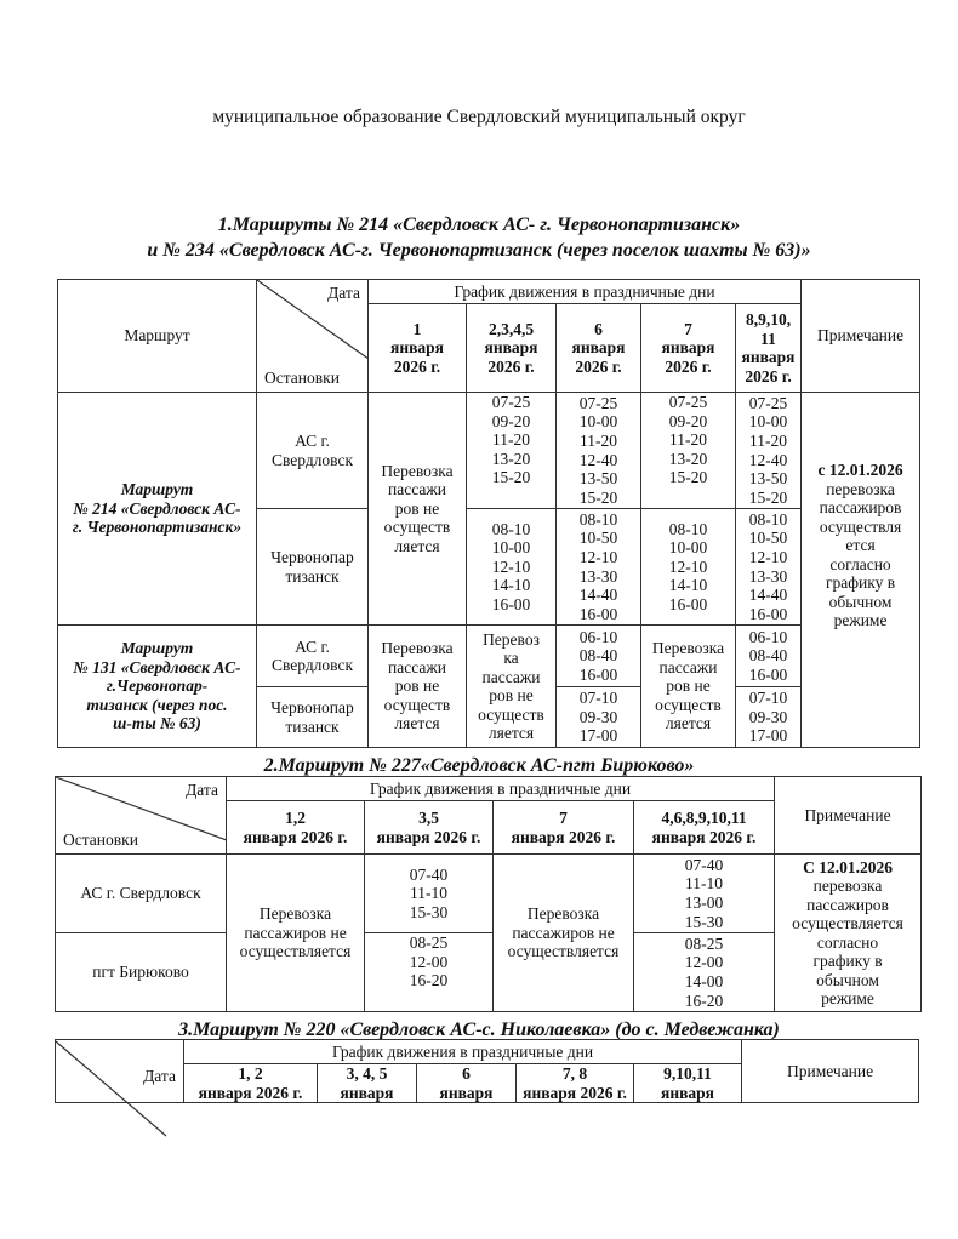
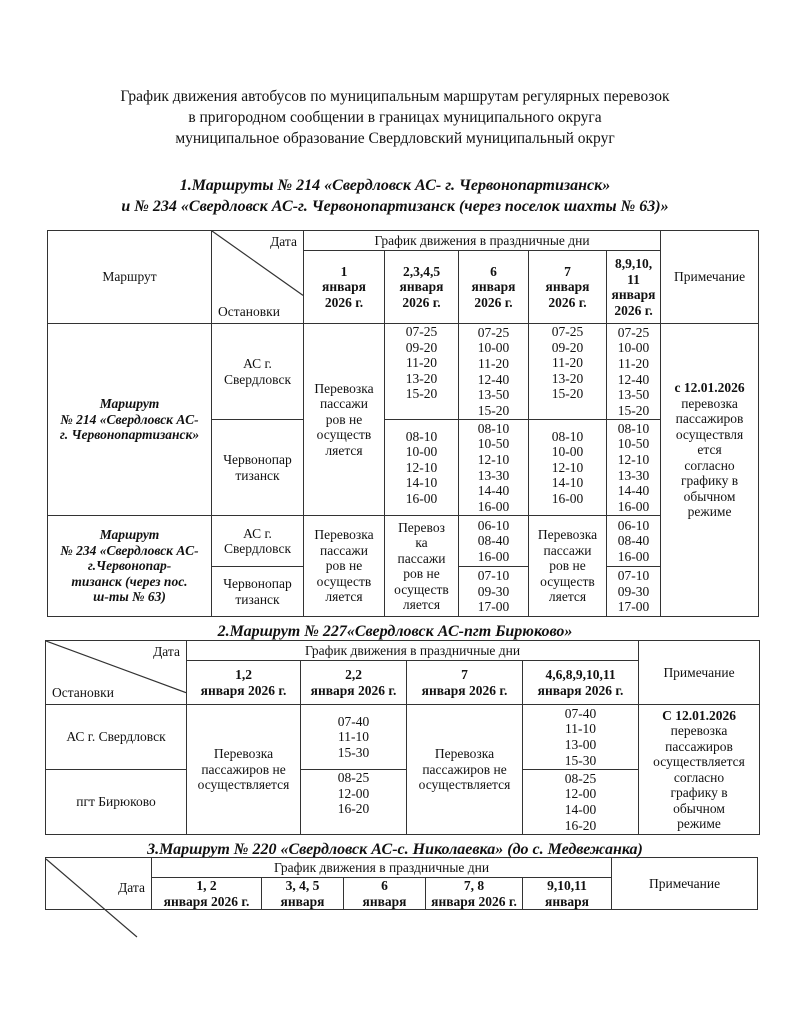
+ График движения автобусов по муниципальным маршрутам регулярных перевозок
+ в пригородном сообщении в границах муниципального округа
  муниципальное образование Свердловский муниципальный округ
  1.Маршруты № 214 «Свердловск АС- г. Червонопартизанск»
  и № 234 «Свердловск АС-г. Червонопартизанск (через поселок шахты № 63)»
  Маршрут	Дата Остановки	График движения в праздничные дни	Примечание
  1января2026 г.	2,3,4,5января2026 г.	6января2026 г.	7января2026 г.	8,9,10,11января2026 г.
  Маршрут№ 214 «Свердловск АС-г. Червонопартизанск»	АС г.Свердловск	Перевозкапассажиров неосуществляется	07-2509-2011-2013-2015-20	07-2510-0011-2012-4013-5015-20	07-2509-2011-2013-2015-20	07-2510-0011-2012-4013-5015-20	с 12.01.2026 перевозка пассажиров осуществля ется согласно графику в обычном режиме
  Червонопартизанск	08-1010-0012-1014-1016-00	08-1010-5012-1013-3014-4016-00	08-1010-0012-1014-1016-00	08-1010-5012-1013-3014-4016-00
- Маршрут№ 131 «Свердловск АС-г.Червонопар-тизанск (через пос.ш-ты № 63)	АС г.Свердловск	Перевозкапассажиров неосуществляется	Перевозкапассажиров неосуществляется	06-1008-4016-00	Перевозкапассажиров неосуществляется	06-1008-4016-00
+ Маршрут№ 234 «Свердловск АС-г.Червонопар-тизанск (через пос.ш-ты № 63)	АС г.Свердловск	Перевозкапассажиров неосуществляется	Перевозкапассажиров неосуществляется	06-1008-4016-00	Перевозкапассажиров неосуществляется	06-1008-4016-00
  Червонопартизанск	07-1009-3017-00	07-1009-3017-00
  2.Маршрут № 227«Свердловск АС-пгт Бирюково»
  Дата Остановки	График движения в праздничные дни	Примечание
- 1,2января 2026 г.	3,5января 2026 г.	7января 2026 г.	4,6,8,9,10,11января 2026 г.
+ 1,2января 2026 г.	2,2января 2026 г.	7января 2026 г.	4,6,8,9,10,11января 2026 г.
  АС г. Свердловск	Перевозкапассажиров неосуществляется	07-4011-1015-30	Перевозкапассажиров неосуществляется	07-4011-1013-0015-30	С 12.01.2026 перевозка пассажиров осуществляется согласно графику в обычном режиме
  пгт Бирюково	08-2512-0016-20	08-2512-0014-0016-20
  3.Маршрут № 220 «Свердловск АС-с. Николаевка» (до с. Медвежанка)
  Дата	График движения в праздничные дни	Примечание
  1, 2января 2026 г.	3, 4, 5января	6января	7, 8января 2026 г.	9,10,11января
